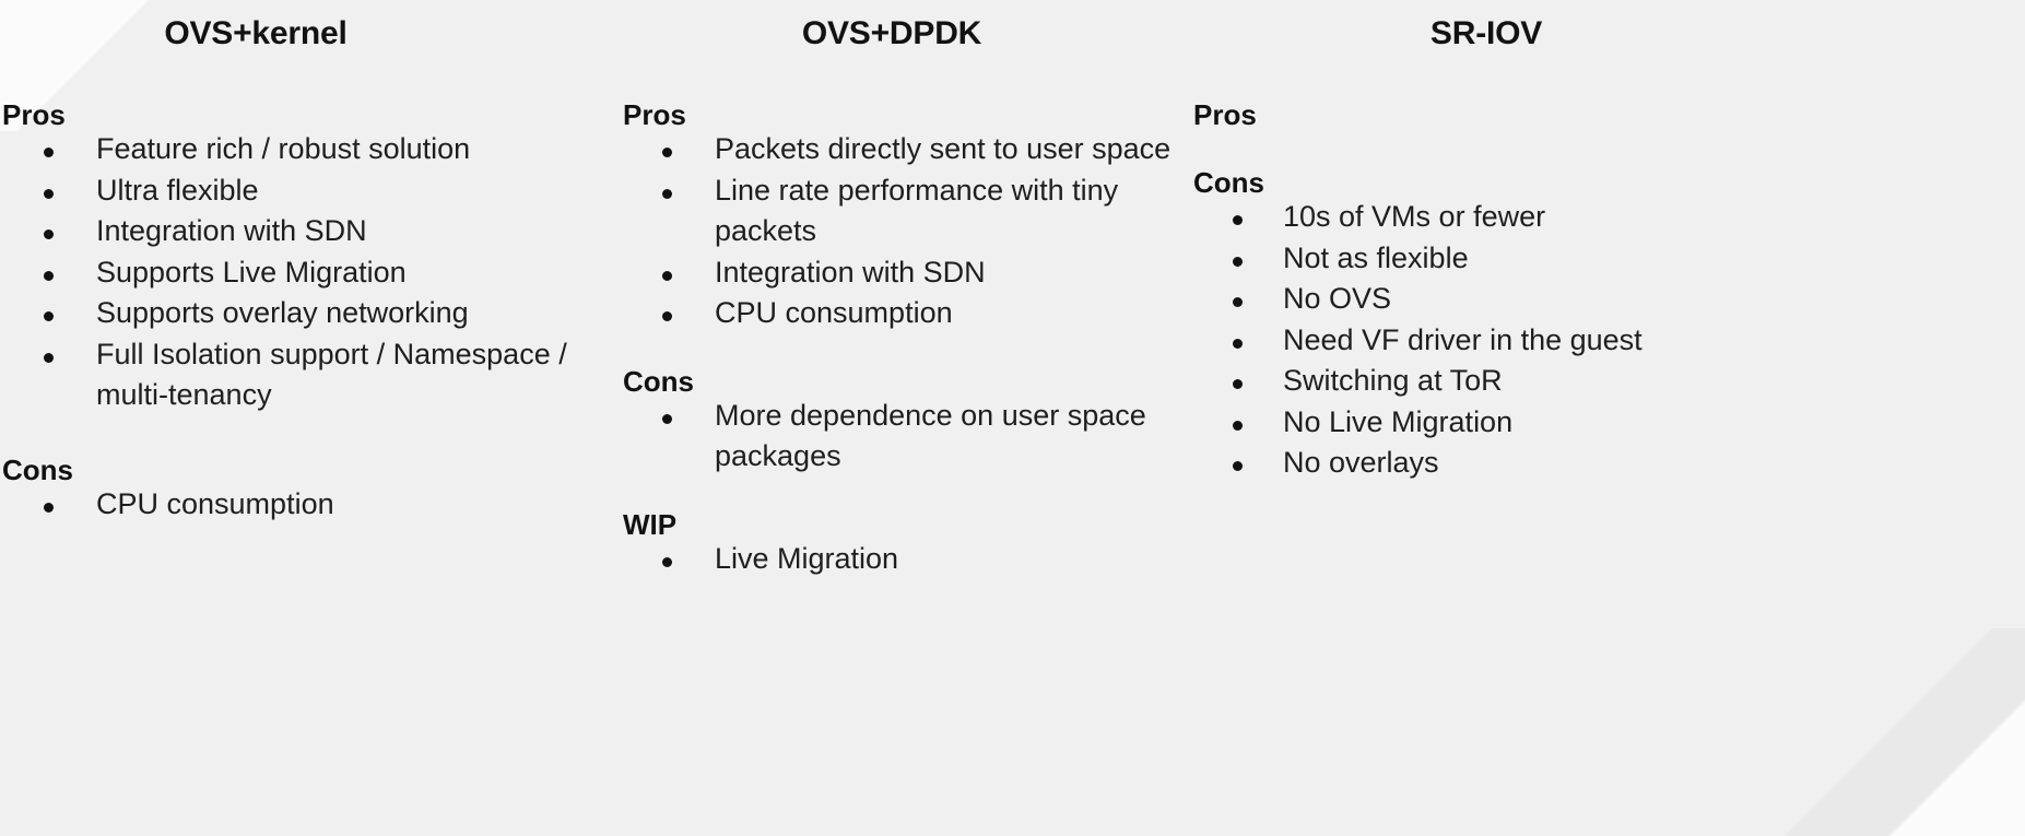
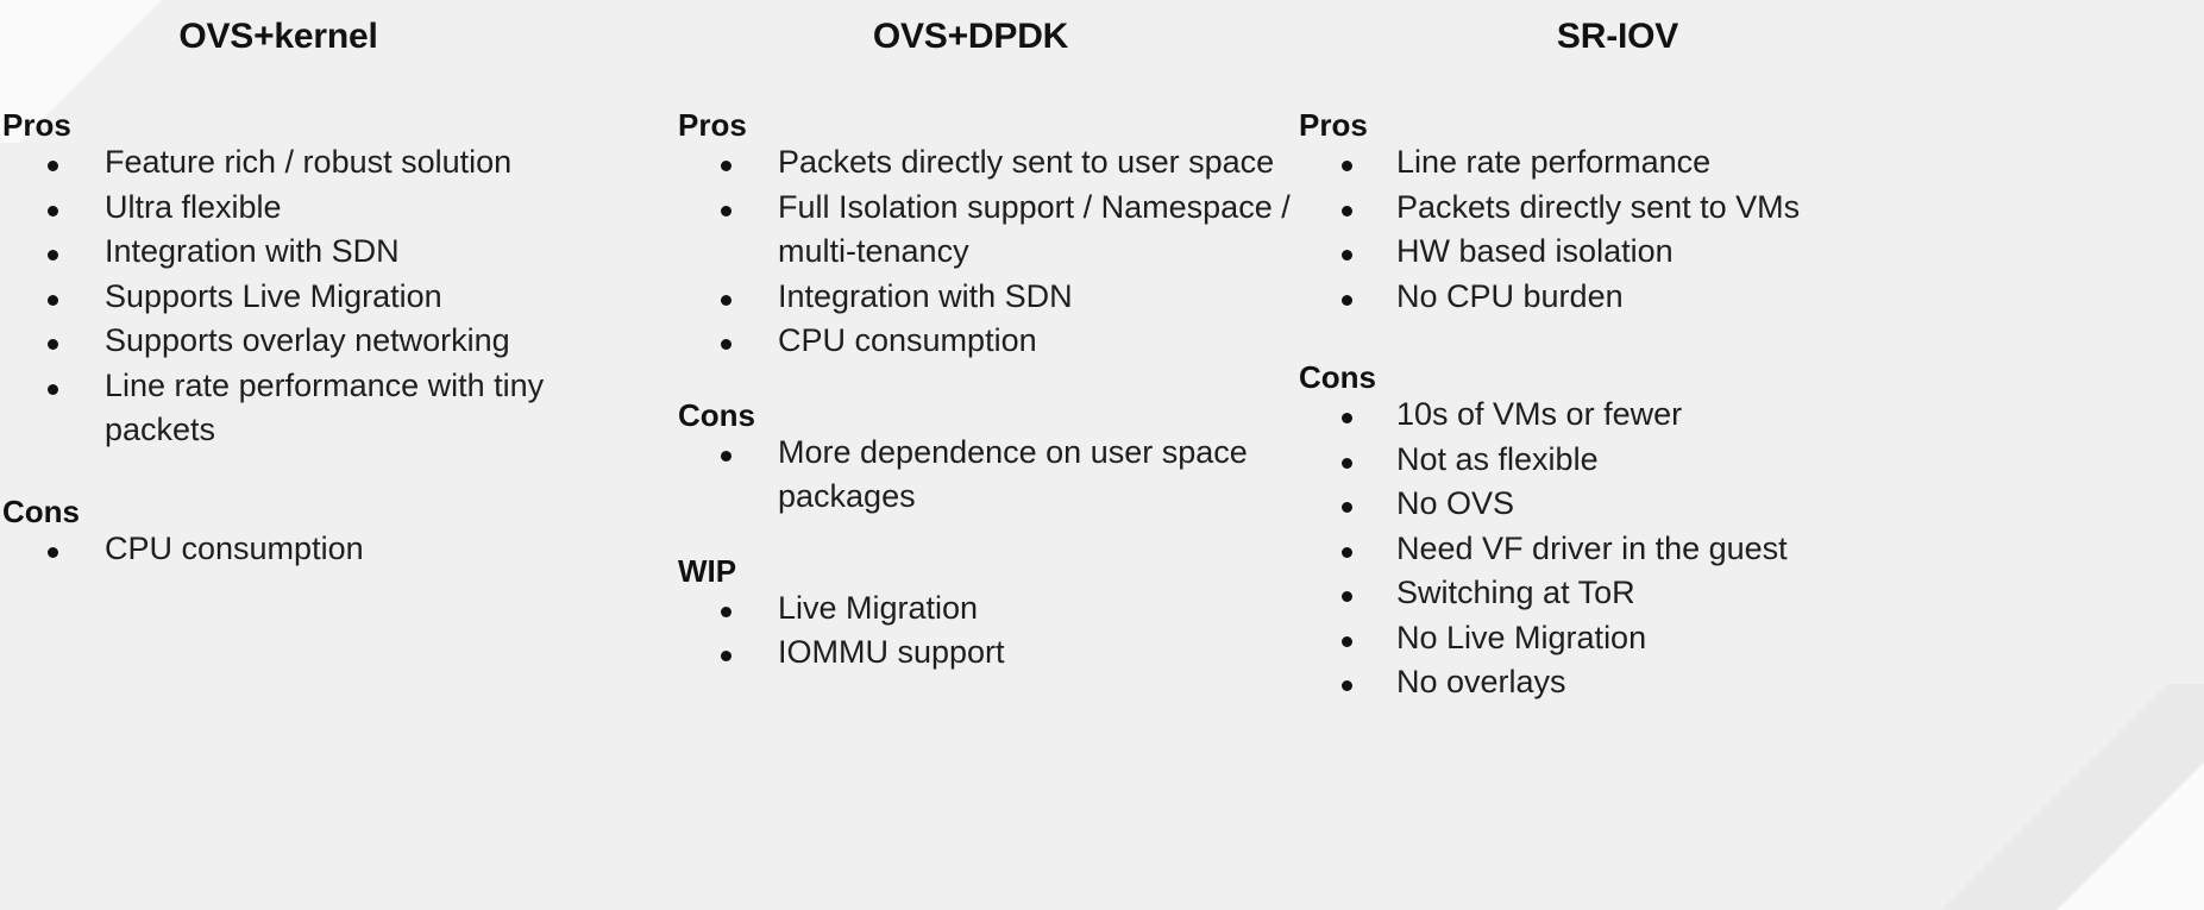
  OVS+kernel
  Pros
  Feature rich / robust solution
  Ultra flexible
  Integration with SDN
  Supports Live Migration
  Supports overlay networking
- Full Isolation support / Namespace / multi-tenancy
+ Line rate performance with tiny packets
  Cons
  CPU consumption
  OVS+DPDK
  Pros
  Packets directly sent to user space
- Line rate performance with tiny packets
+ Full Isolation support / Namespace / multi-tenancy
  Integration with SDN
  CPU consumption
  Cons
  More dependence on user space packages
  WIP
  Live Migration
+ IOMMU support
  SR-IOV
  Pros
+ Line rate performance
+ Packets directly sent to VMs
+ HW based isolation
+ No CPU burden
  Cons
  10s of VMs or fewer
  Not as flexible
  No OVS
  Need VF driver in the guest
  Switching at ToR
  No Live Migration
  No overlays
